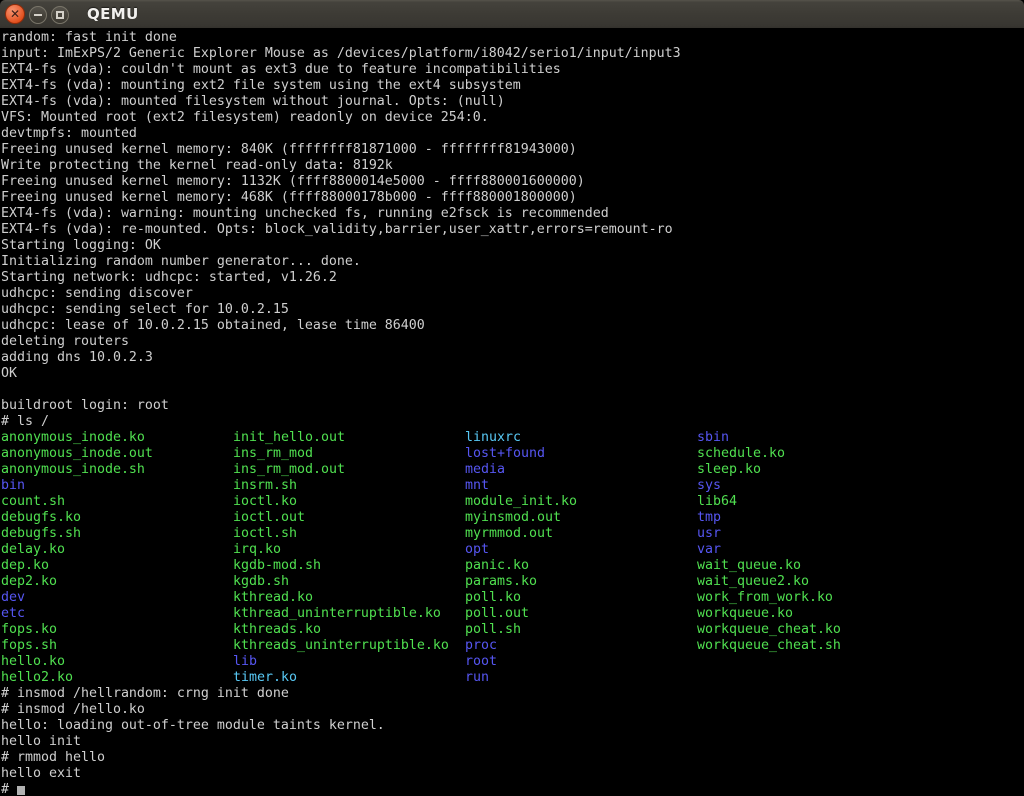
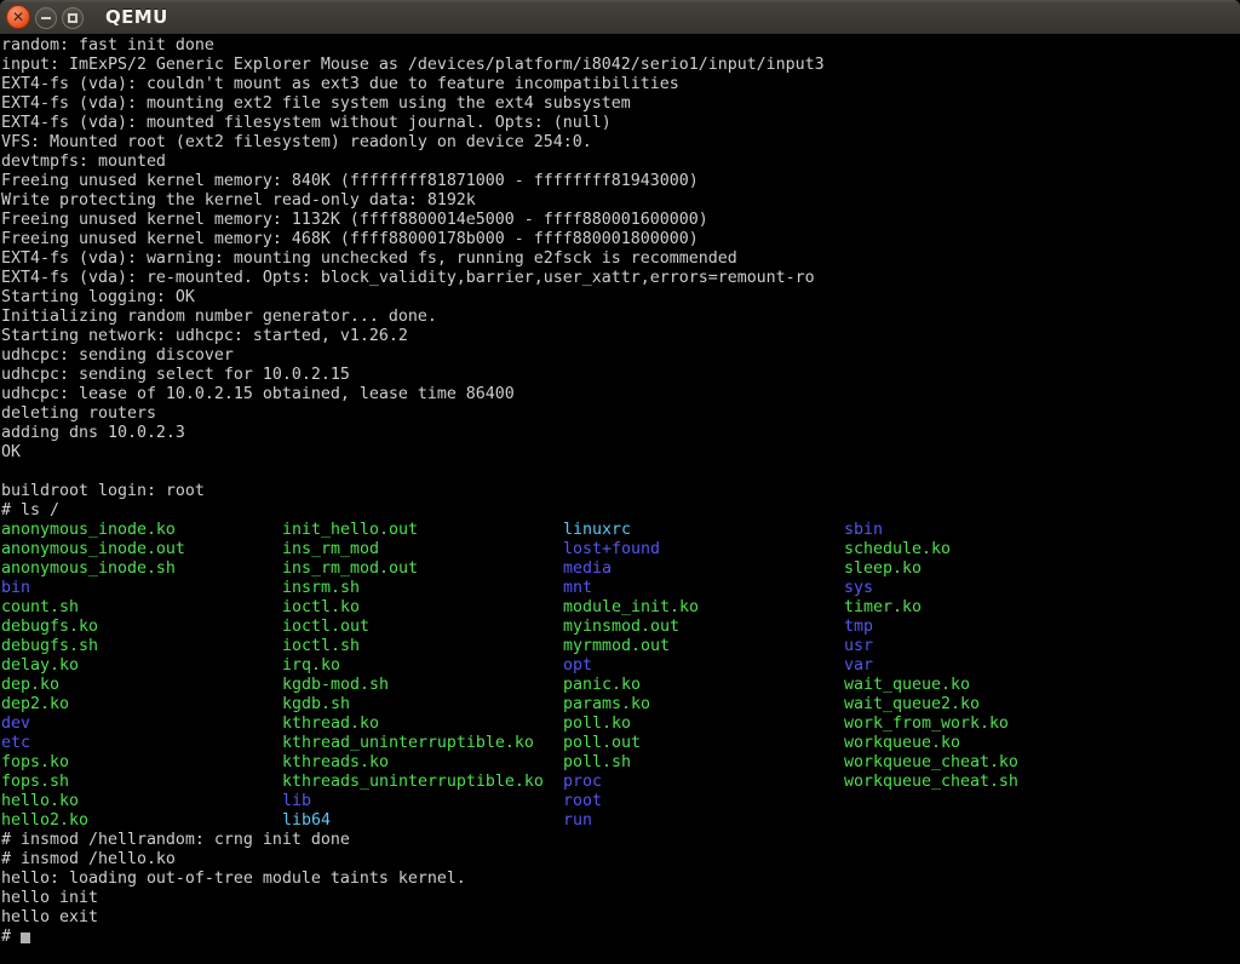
  ✕
  QEMU
  random: fast init done
  input: ImExPS/2 Generic Explorer Mouse as /devices/platform/i8042/serio1/input/input3
  EXT4-fs (vda): couldn't mount as ext3 due to feature incompatibilities
  EXT4-fs (vda): mounting ext2 file system using the ext4 subsystem
  EXT4-fs (vda): mounted filesystem without journal. Opts: (null)
  VFS: Mounted root (ext2 filesystem) readonly on device 254:0.
  devtmpfs: mounted
  Freeing unused kernel memory: 840K (ffffffff81871000 - ffffffff81943000)
  Write protecting the kernel read-only data: 8192k
  Freeing unused kernel memory: 1132K (ffff8800014e5000 - ffff880001600000)
  Freeing unused kernel memory: 468K (ffff88000178b000 - ffff880001800000)
  EXT4-fs (vda): warning: mounting unchecked fs, running e2fsck is recommended
  EXT4-fs (vda): re-mounted. Opts: block_validity,barrier,user_xattr,errors=remount-ro
  Starting logging: OK
  Initializing random number generator... done.
  Starting network: udhcpc: started, v1.26.2
  udhcpc: sending discover
  udhcpc: sending select for 10.0.2.15
  udhcpc: lease of 10.0.2.15 obtained, lease time 86400
  deleting routers
  adding dns 10.0.2.3
  OK
  buildroot login: root
  # ls /
  anonymous_inode.ko init_hello.out linuxrc sbin
  anonymous_inode.out ins_rm_mod lost+found schedule.ko
  anonymous_inode.sh ins_rm_mod.out media sleep.ko
  bin insrm.sh mnt sys
- count.sh ioctl.ko module_init.ko lib64
+ count.sh ioctl.ko module_init.ko timer.ko
  debugfs.ko ioctl.out myinsmod.out tmp
  debugfs.sh ioctl.sh myrmmod.out usr
  delay.ko irq.ko opt var
  dep.ko kgdb-mod.sh panic.ko wait_queue.ko
  dep2.ko kgdb.sh params.ko wait_queue2.ko
  dev kthread.ko poll.ko work_from_work.ko
  etc kthread_uninterruptible.ko poll.out workqueue.ko
  fops.ko kthreads.ko poll.sh workqueue_cheat.ko
  fops.sh kthreads_uninterruptible.ko proc workqueue_cheat.sh
  hello.ko lib root
- hello2.ko timer.ko run
+ hello2.ko lib64 run
  # insmod /hellrandom: crng init done
  # insmod /hello.ko
  hello: loading out-of-tree module taints kernel.
  hello init
- # rmmod hello
  hello exit
  #
